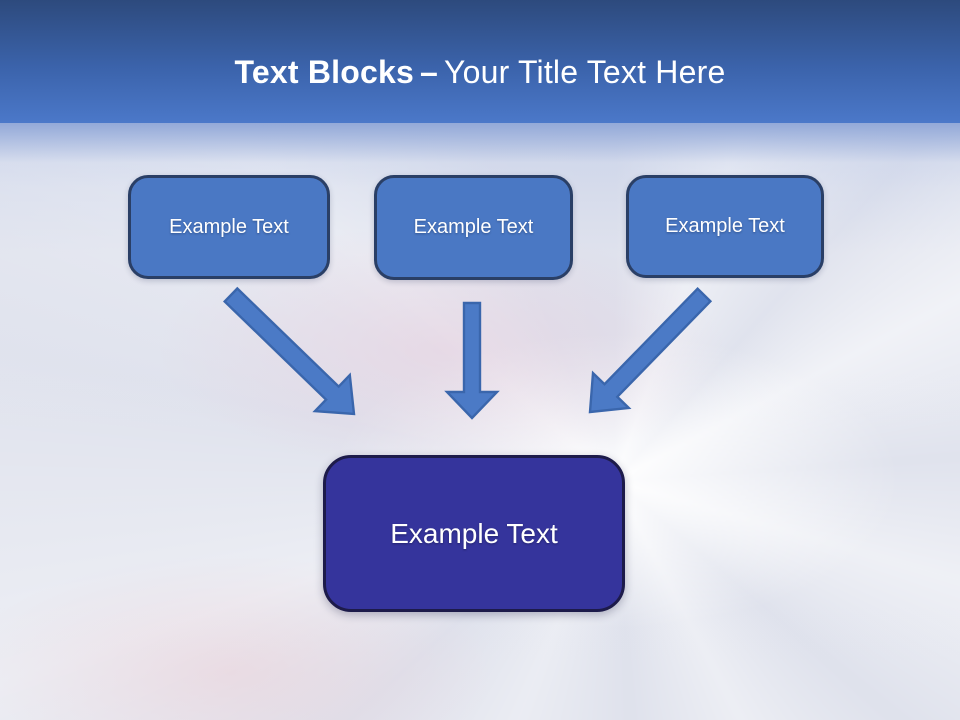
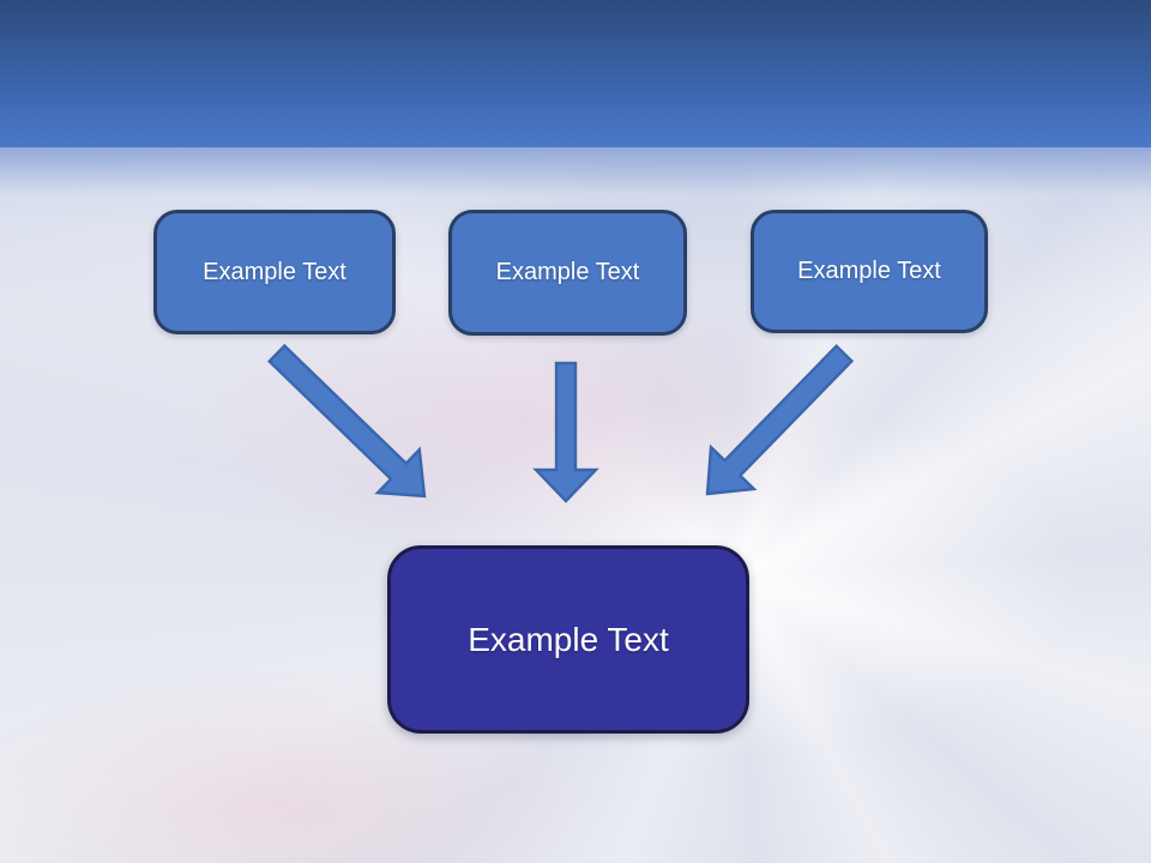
- Text Blocks – Your Title Text Here
  Example Text
  Example Text
  Example Text
  Example Text
